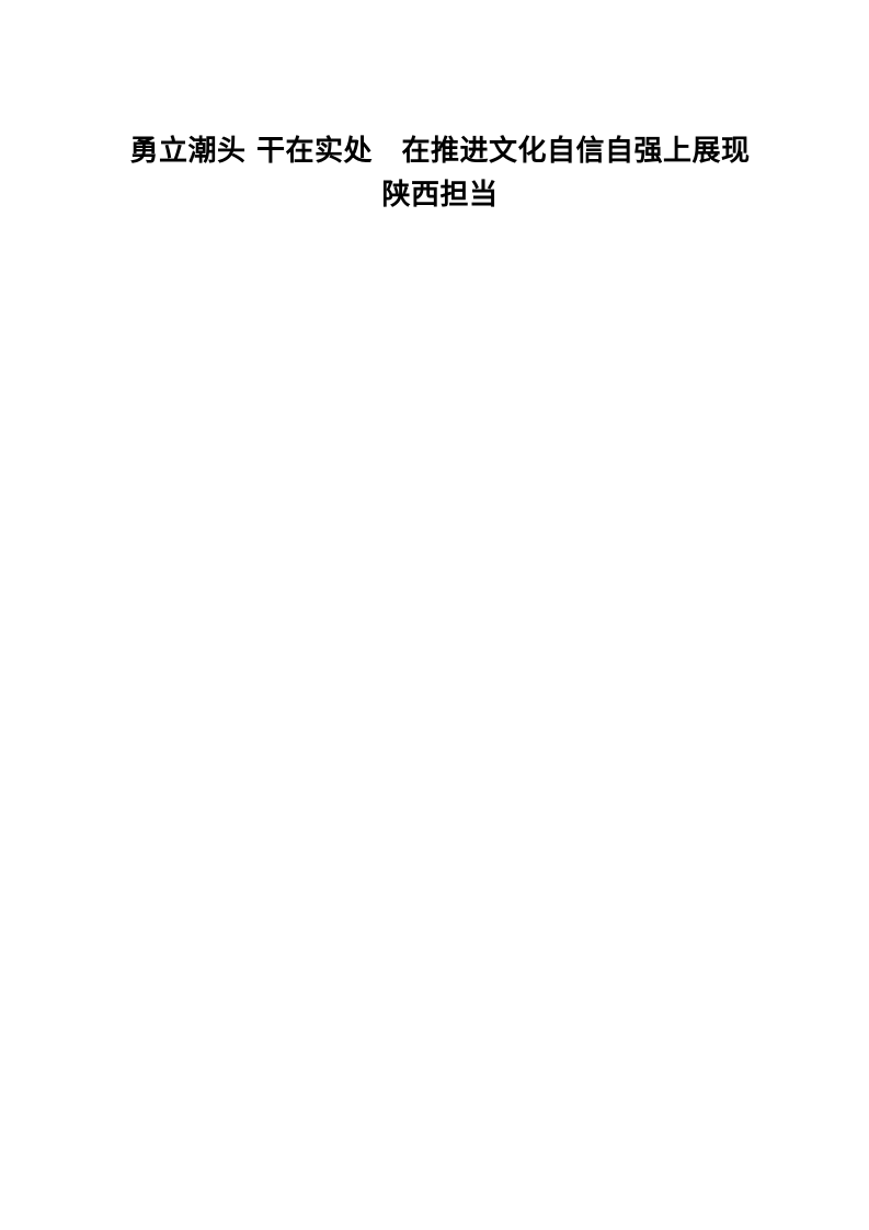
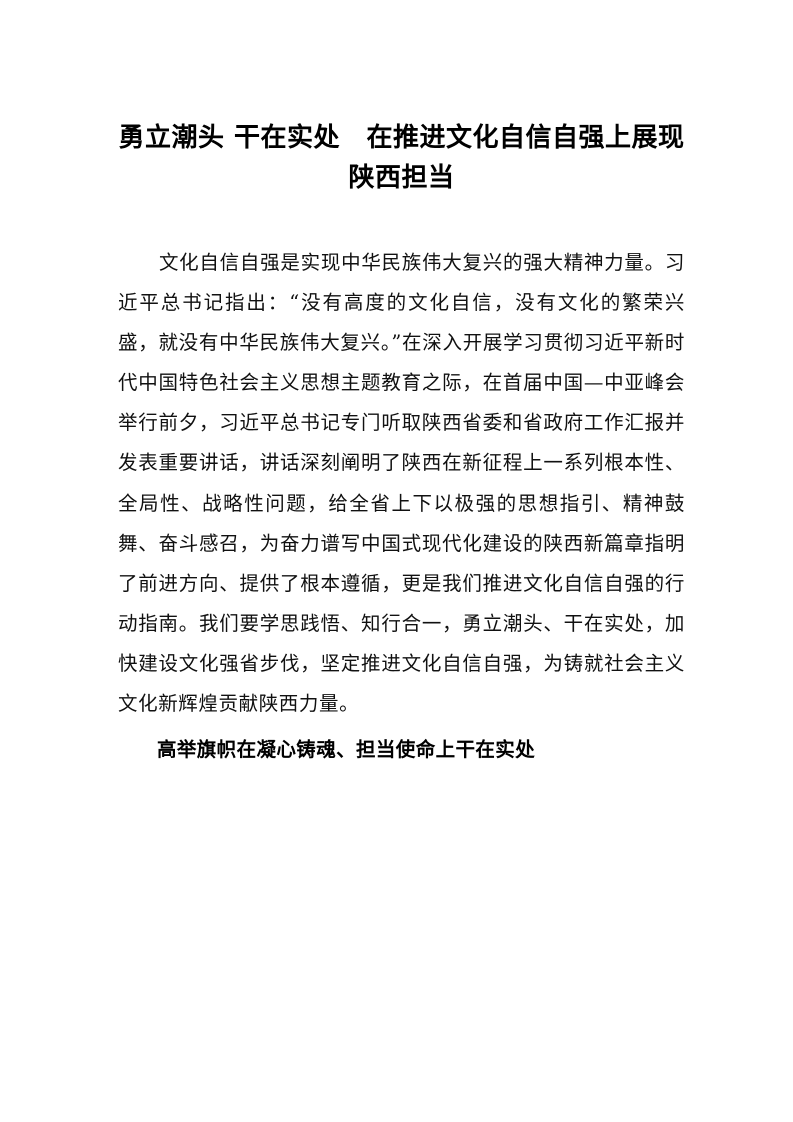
  勇立潮头 干在实处 在推进文化自信自强上展现陕西担当
+ 文化自信自强是实现中华民族伟大复兴的强大精神力量。习近平总书记指出：“没有高度的文化自信，没有文化的繁荣兴盛，就没有中华民族伟大复兴。”在深入开展学习贯彻习近平新时代中国特色社会主义思想主题教育之际，在首届中国—中亚峰会举行前夕，习近平总书记专门听取陕西省委和省政府工作汇报并发表重要讲话，讲话深刻阐明了陕西在新征程上一系列根本性、全局性、战略性问题，给全省上下以极强的思想指引、精神鼓舞、奋斗感召，为奋力谱写中国式现代化建设的陕西新篇章指明了前进方向、提供了根本遵循，更是我们推进文化自信自强的行动指南。我们要学思践悟、知行合一，勇立潮头、干在实处，加快建设文化强省步伐，坚定推进文化自信自强，为铸就社会主义文化新辉煌贡献陕西力量。
+ 高举旗帜在凝心铸魂、担当使命上干在实处
